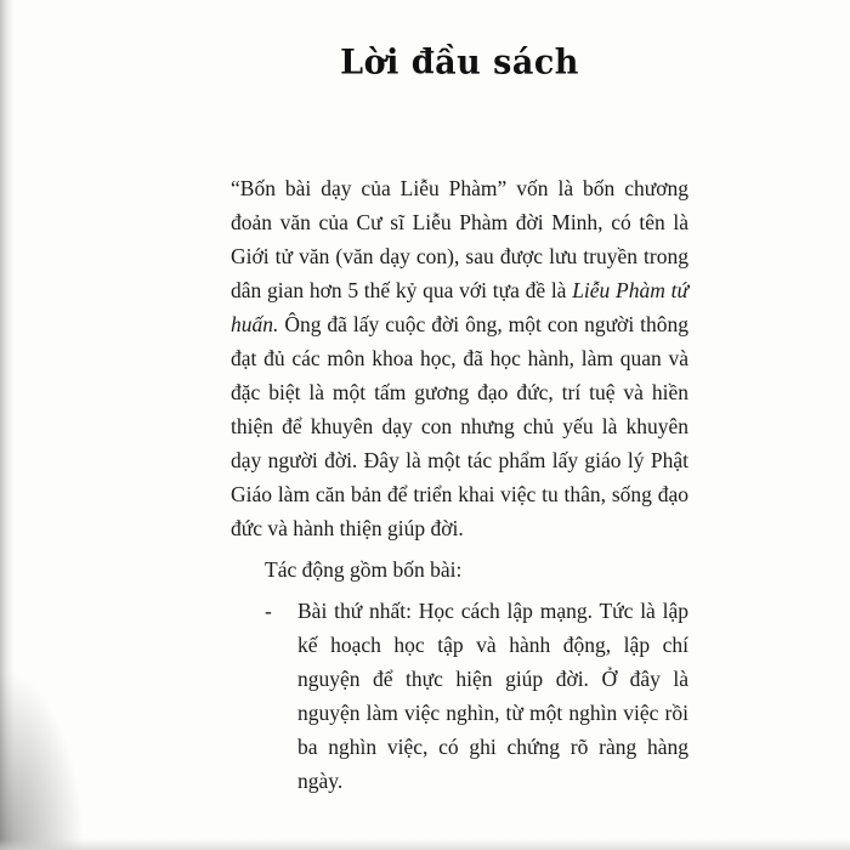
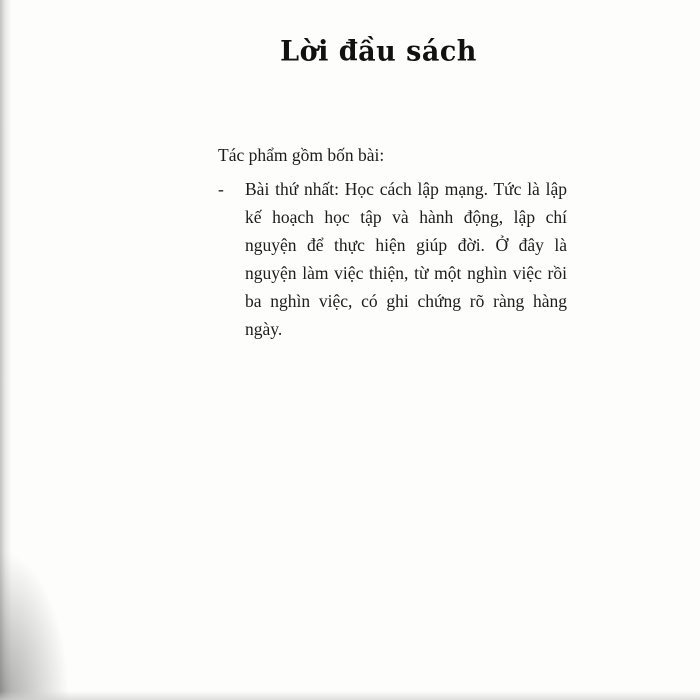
  Lời đầu sách
- “Bốn bài dạy của Liễu Phàm” vốn là bốn chương đoản văn của Cư sĩ Liễu Phàm đời Minh, có tên là Giới tử văn (văn dạy con), sau được lưu truyền trong dân gian hơn 5 thế kỷ qua với tựa đề là Liễu Phàm tứ huấn. Ông đã lấy cuộc đời ông, một con người thông đạt đủ các môn khoa học, đã học hành, làm quan và đặc biệt là một tấm gương đạo đức, trí tuệ và hiền thiện để khuyên dạy con nhưng chủ yếu là khuyên dạy người đời. Đây là một tác phẩm lấy giáo lý Phật Giáo làm căn bản để triển khai việc tu thân, sống đạo đức và hành thiện giúp đời.
- Tác động gồm bốn bài:
+ Tác phẩm gồm bốn bài:
  -
- Bài thứ nhất: Học cách lập mạng. Tức là lập kế hoạch học tập và hành động, lập chí nguyện để thực hiện giúp đời. Ở đây là nguyện làm việc nghìn, từ một nghìn việc rồi ba nghìn việc, có ghi chứng rõ ràng hàng ngày.
+ Bài thứ nhất: Học cách lập mạng. Tức là lập kế hoạch học tập và hành động, lập chí nguyện để thực hiện giúp đời. Ở đây là nguyện làm việc thiện, từ một nghìn việc rồi ba nghìn việc, có ghi chứng rõ ràng hàng ngày.
